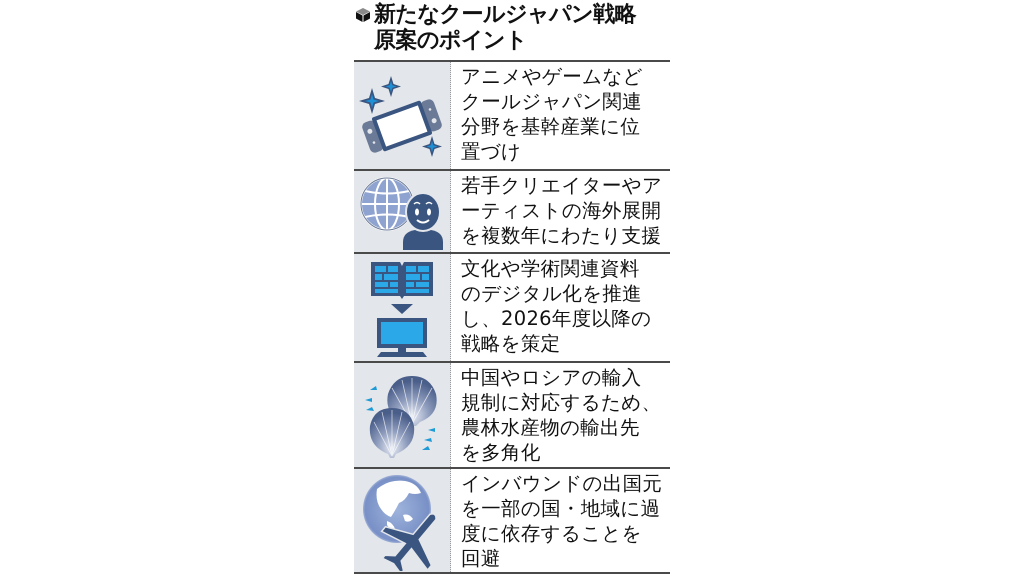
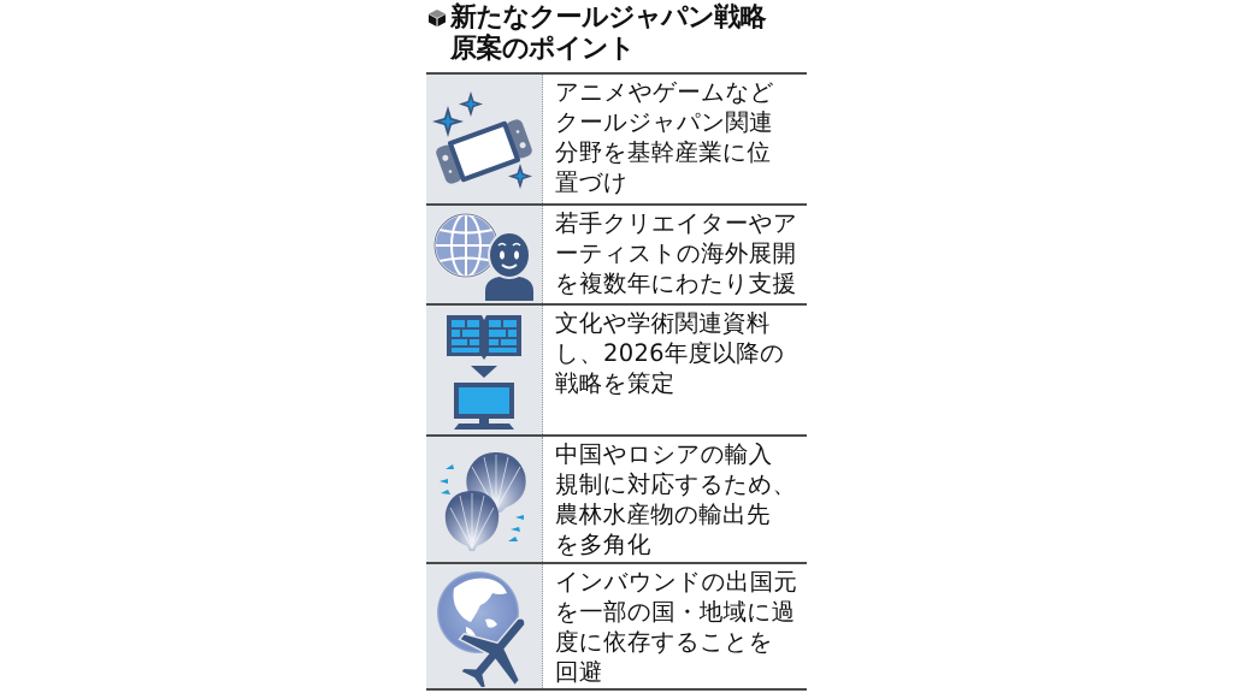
  新たなクールジャパン戦略
  原案のポイント
  アニメやゲームなど
  クールジャパン関連
  分野を基幹産業に位
  置づけ
  若手クリエイターやア
  ーティストの海外展開
  を複数年にわたり支援
  文化や学術関連資料
- のデジタル化を推進
  し、2026年度以降の
  戦略を策定
  中国やロシアの輸入
  規制に対応するため、
  農林水産物の輸出先
  を多角化
  インバウンドの出国元
  を一部の国・地域に過
  度に依存することを
  回避
